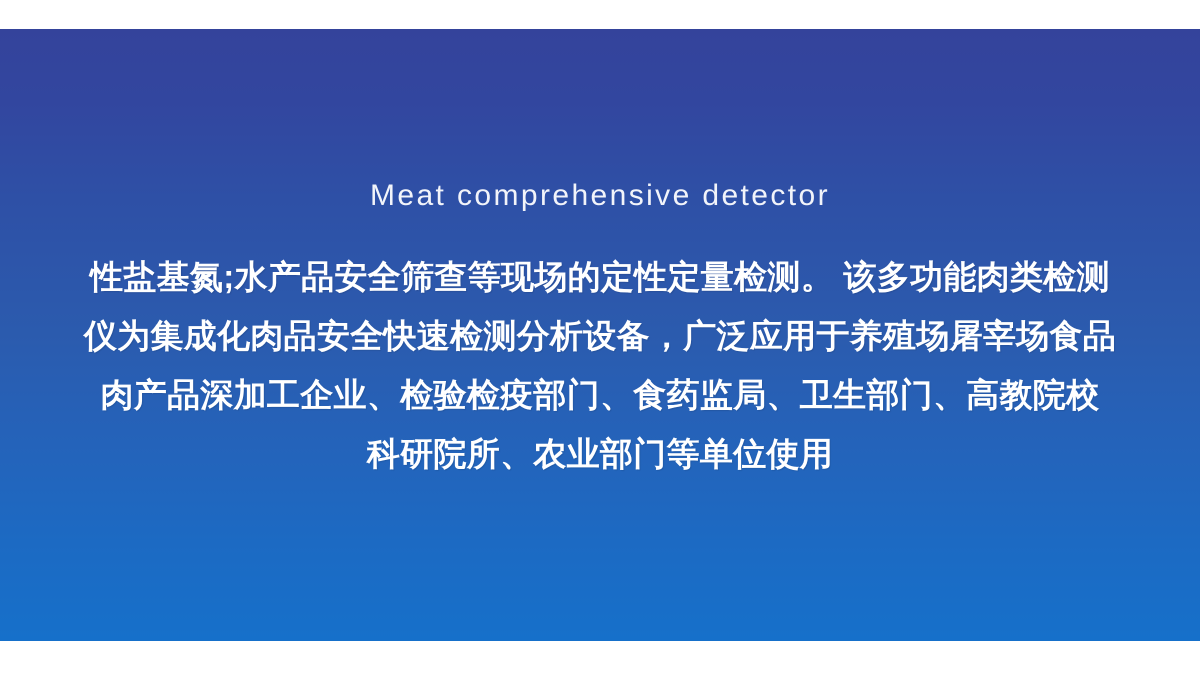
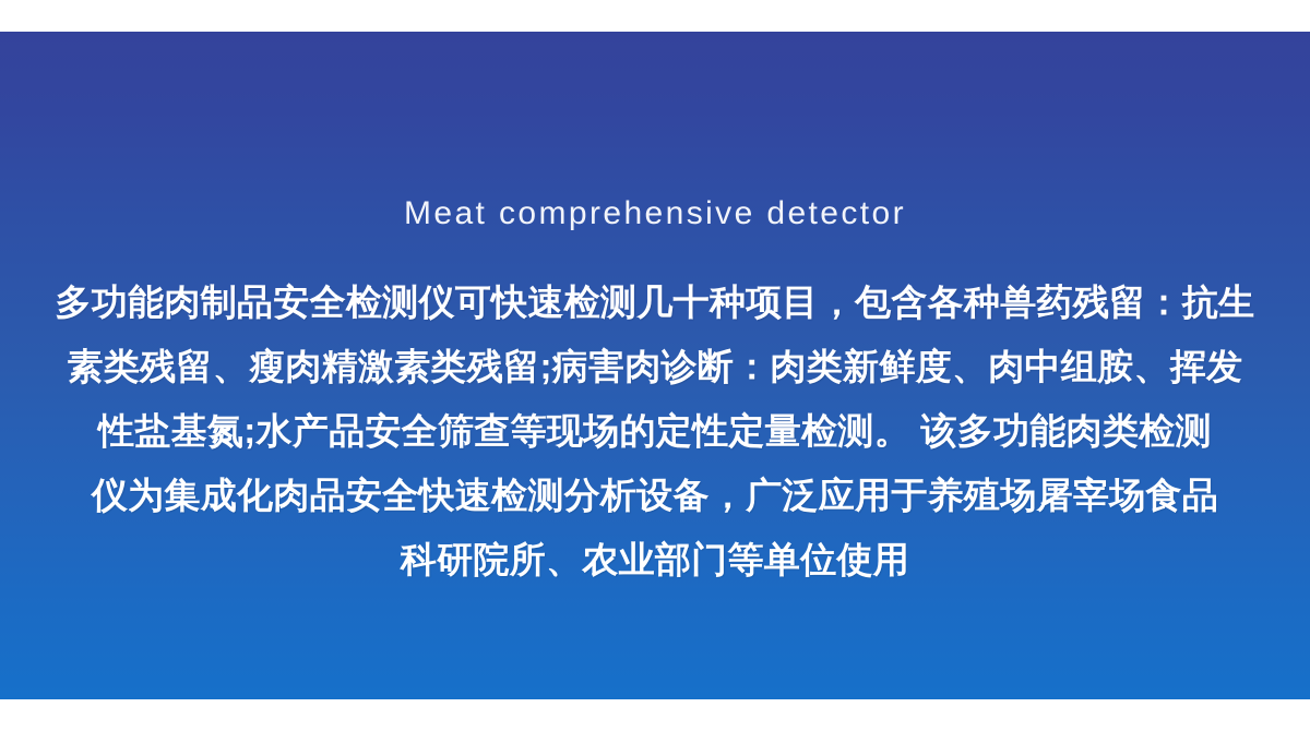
  Meat comprehensive detector
+ 多功能肉制品安全检测仪可快速检测几十种项目，包含各种兽药残留：抗生
+ 素类残留、瘦肉精激素类残留;病害肉诊断：肉类新鲜度、肉中组胺、挥发
  性盐基氮;水产品安全筛查等现场的定性定量检测。 该多功能肉类检测
  仪为集成化肉品安全快速检测分析设备，广泛应用于养殖场屠宰场食品
- 肉产品深加工企业、检验检疫部门、食药监局、卫生部门、高教院校
  科研院所、农业部门等单位使用
